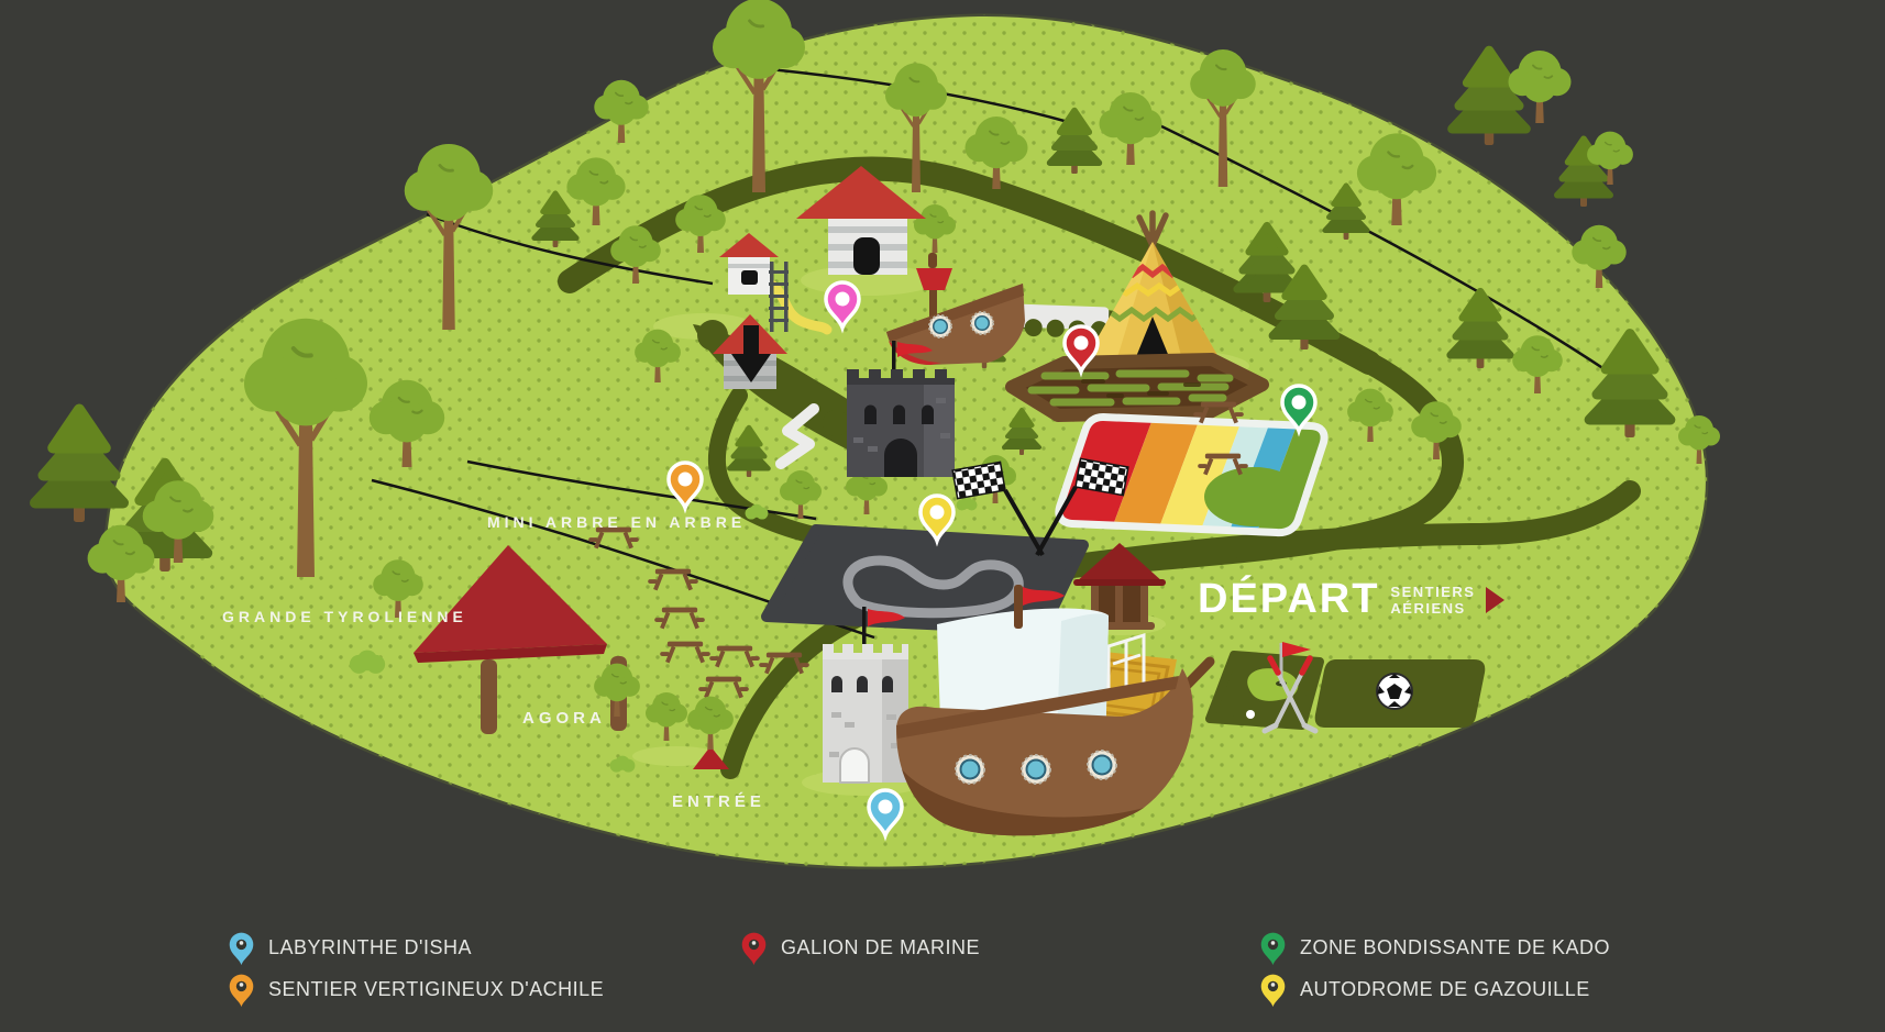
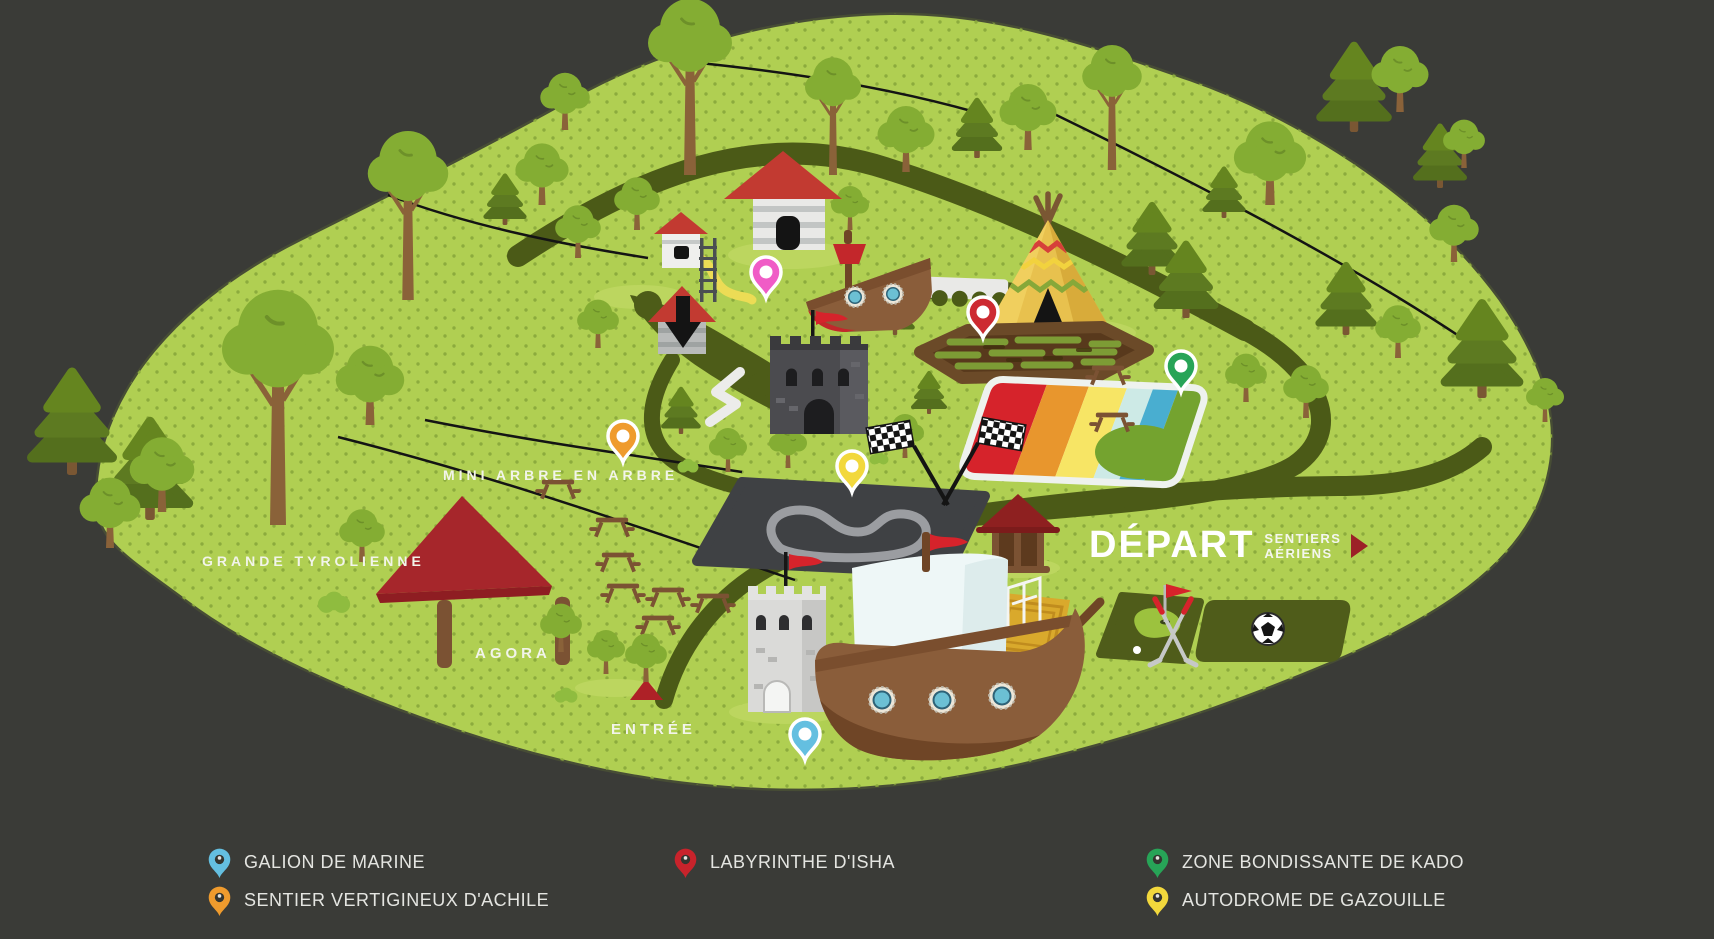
  GRANDE TYROLIENNE
  MINI ARBRE EN ARBRE
  AGORA
  ENTRÉE
  DÉPART
  SENTIERS
  AÉRIENS
- LABYRINTHE D'ISHA
+ GALION DE MARINE
  SENTIER VERTIGINEUX D'ACHILE
- GALION DE MARINE
+ LABYRINTHE D'ISHA
  ZONE BONDISSANTE DE KADO
  AUTODROME DE GAZOUILLE
